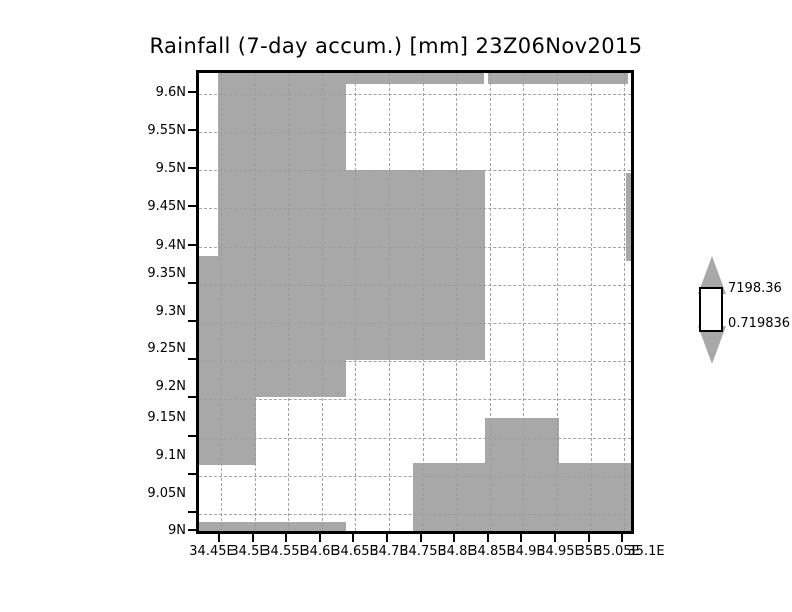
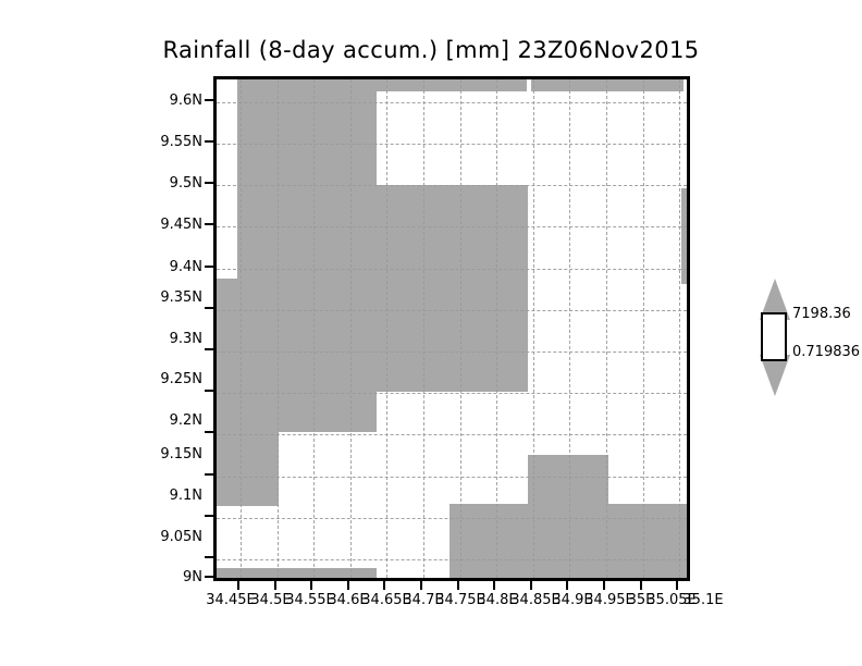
- Rainfall (7-day accum.) [mm] 23Z06Nov2015
+ Rainfall (8-day accum.) [mm] 23Z06Nov2015
  9.6N
  9.55N
  9.5N
  9.45N
  9.4N
  9.35N
  9.3N
  9.25N
  9.2N
  9.15N
  9.1N
  9.05N
  9N
  34.45E
  34.5E
  34.55E
  34.6E
  34.65E
  34.7E
  34.75E
  34.8E
  34.85E
  34.9E
  34.95E
  35E
  35.05E
  35.1E
  7198.36
  0.719836
